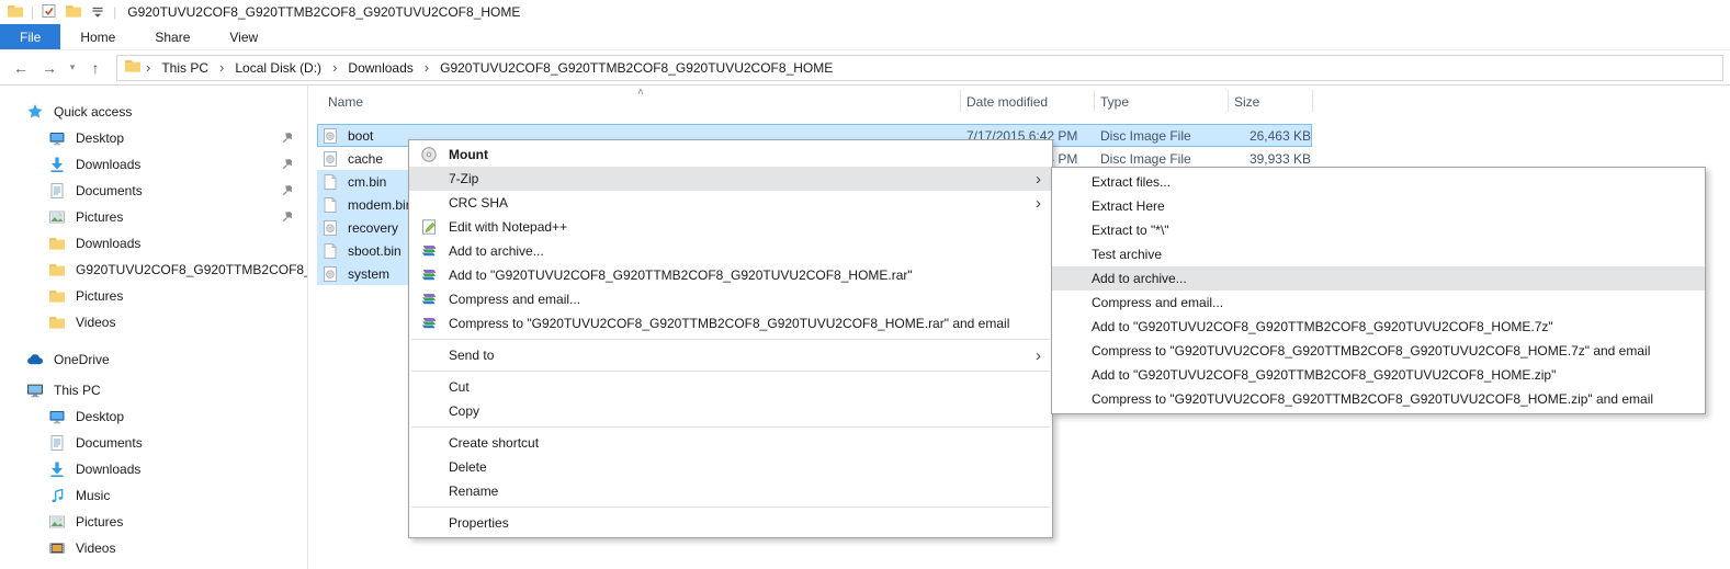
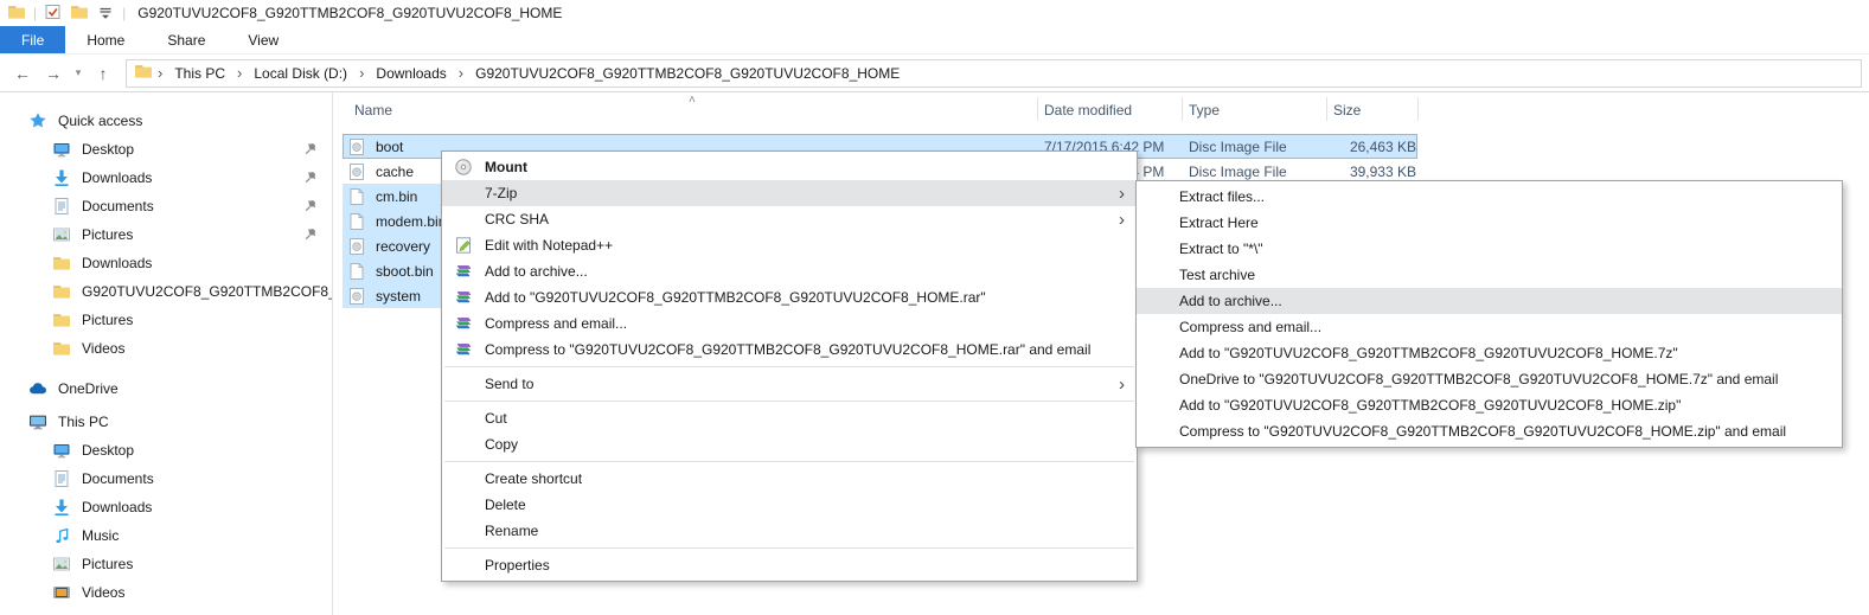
  |
  |
  G920TUVU2COF8_G920TTMB2COF8_G920TUVU2COF8_HOME
  File
  Home
  Share
  View
  ←
  →
  ▾
  ↑
  ›
  This PC
  ›
  Local Disk (D:)
  ›
  Downloads
  ›
  G920TUVU2COF8_G920TTMB2COF8_G920TUVU2COF8_HOME
  Quick access
  Desktop
  Downloads
  Documents
  Pictures
  Downloads
  G920TUVU2COF8_G920TTMB2COF8
  Pictures
  Videos
  OneDrive
  This PC
  Desktop
  Documents
  Downloads
  Music
  Pictures
  Videos
  Name
  Date modified
  Type
  Size
  ˄
  boot
  7/17/2015 6:42 PM
  Disc Image File
  26,463 KB
  cache
  Disc Image File
  39,933 KB
  cm.bin
  modem.bi
  recovery
  sboot.bin
  system
  Mount
  7-Zip
  ›
  CRC SHA
  ›
  Edit with Notepad++
  Add to archive...
  Add to "G920TUVU2COF8_G920TTMB2COF8_G920TUVU2COF8_HOME.rar"
  Compress and email...
  Compress to "G920TUVU2COF8_G920TTMB2COF8_G920TUVU2COF8_HOME.rar" and email
  Send to
  ›
  Cut
  Copy
  Create shortcut
  Delete
  Rename
  Properties
  Extract files...
  Extract Here
  Extract to "*\"
  Test archive
  Add to archive...
  Compress and email...
  Add to "G920TUVU2COF8_G920TTMB2COF8_G920TUVU2COF8_HOME.7z"
- Compress to "G920TUVU2COF8_G920TTMB2COF8_G920TUVU2COF8_HOME.7z" and email
+ OneDrive to "G920TUVU2COF8_G920TTMB2COF8_G920TUVU2COF8_HOME.7z" and email
  Add to "G920TUVU2COF8_G920TTMB2COF8_G920TUVU2COF8_HOME.zip"
  Compress to "G920TUVU2COF8_G920TTMB2COF8_G920TUVU2COF8_HOME.zip" and email
